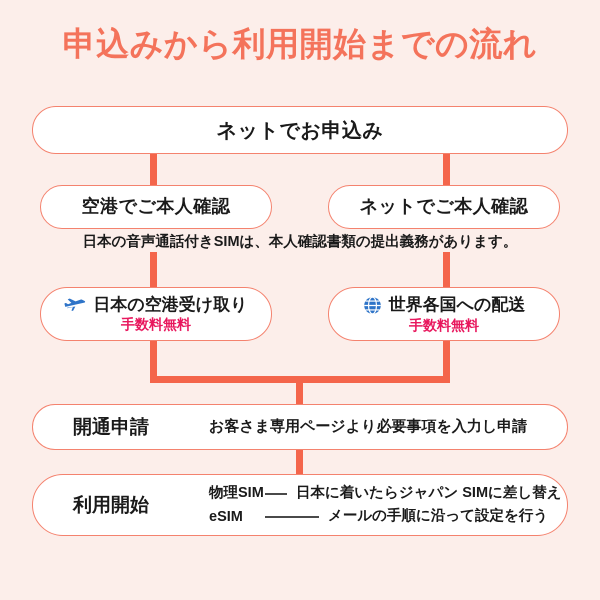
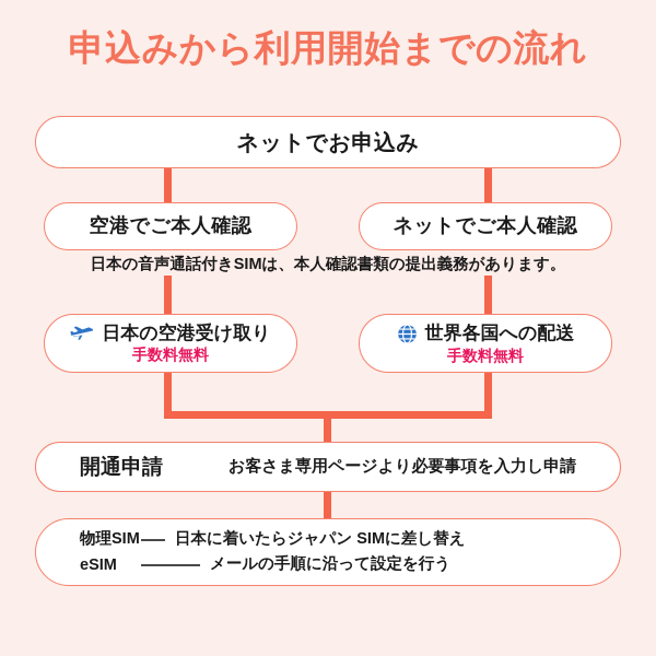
  申込みから利用開始までの流れ
  ネットでお申込み
  空港でご本人確認
  ネットでご本人確認
  日本の音声通話付きSIMは、本人確認書類の提出義務があります。
  日本の空港受け取り
  手数料無料
  世界各国への配送
  手数料無料
  開通申請
  お客さま専用ページより必要事項を入力し申請
- 利用開始
  物理SIM
  日本に着いたらジャパン SIMに差し替え
  eSIM
  メールの手順に沿って設定を行う
